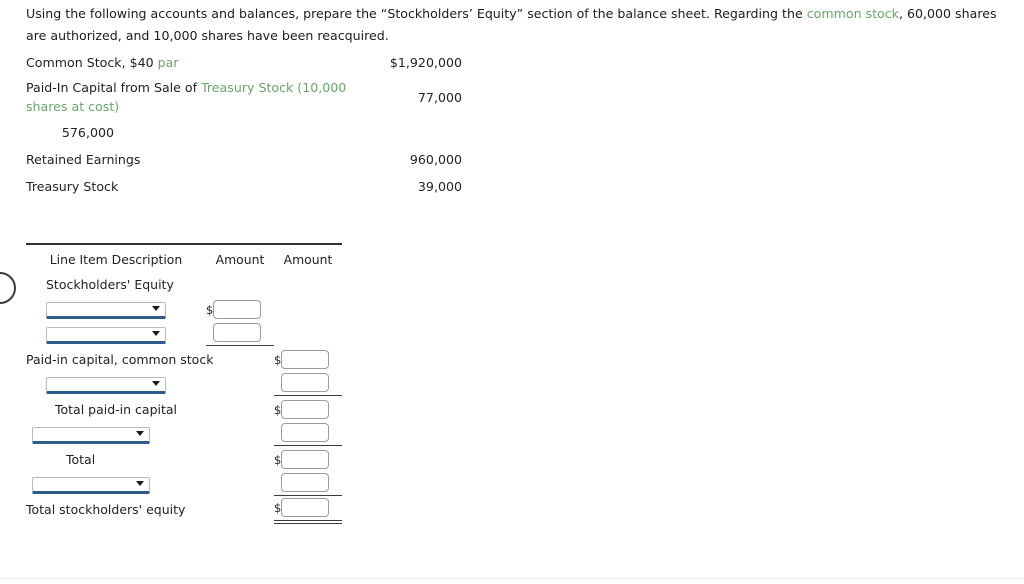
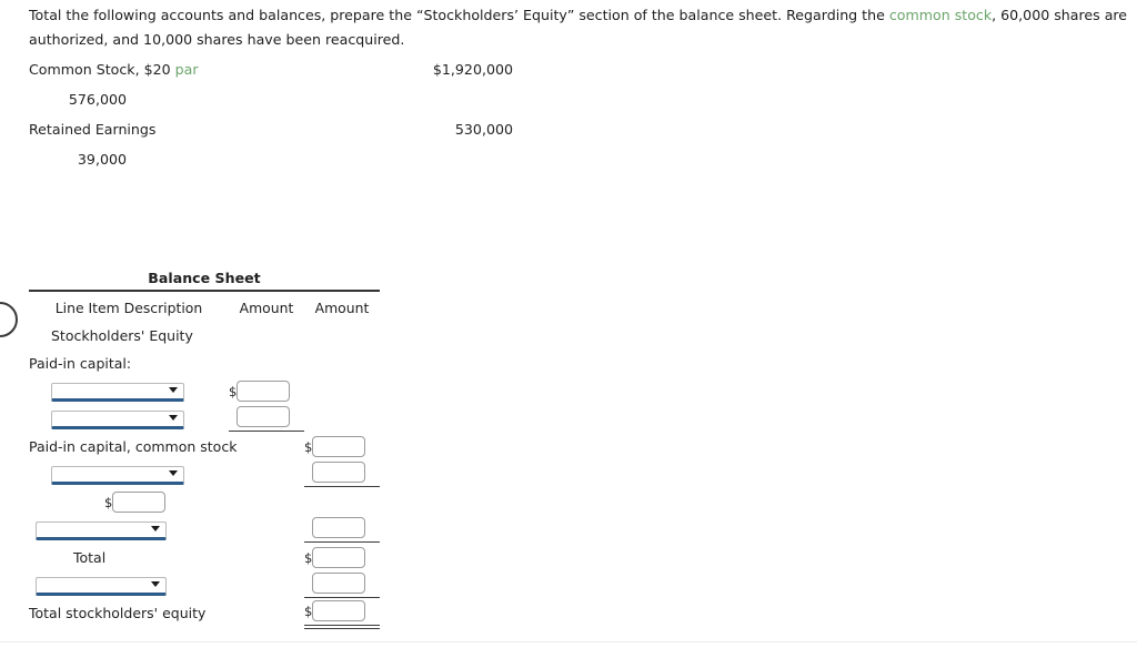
- Using the following accounts and balances, prepare the “Stockholders’ Equity” section of the balance sheet. Regarding the common stock, 60,000 shares are authorized, and 10,000 shares have been reacquired.
+ Total the following accounts and balances, prepare the “Stockholders’ Equity” section of the balance sheet. Regarding the common stock, 60,000 shares are authorized, and 10,000 shares have been reacquired.
- Common Stock, $40 par
+ Common Stock, $20 par
  $1,920,000
- Paid-In Capital from Sale of Treasury Stock (10,000 shares at cost)
- 77,000
  576,000
  Retained Earnings
- 960,000
+ 530,000
- Treasury Stock
  39,000
+ Balance Sheet
  Line Item Description
  Amount
  Amount
  Stockholders' Equity
+ Paid-in capital:
  $
  $
  Paid-in capital, common stock
  $
  $
- Total paid-in capital
  $
  $
  Total
  $
  $
  Total stockholders' equity
  $
